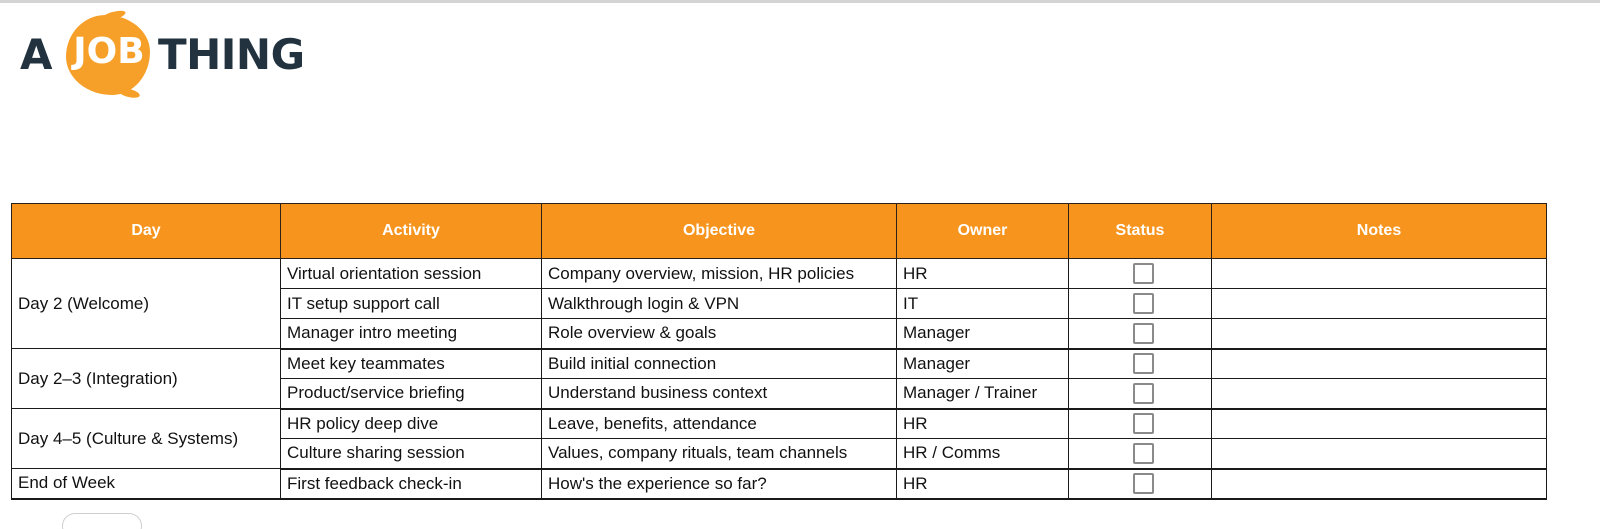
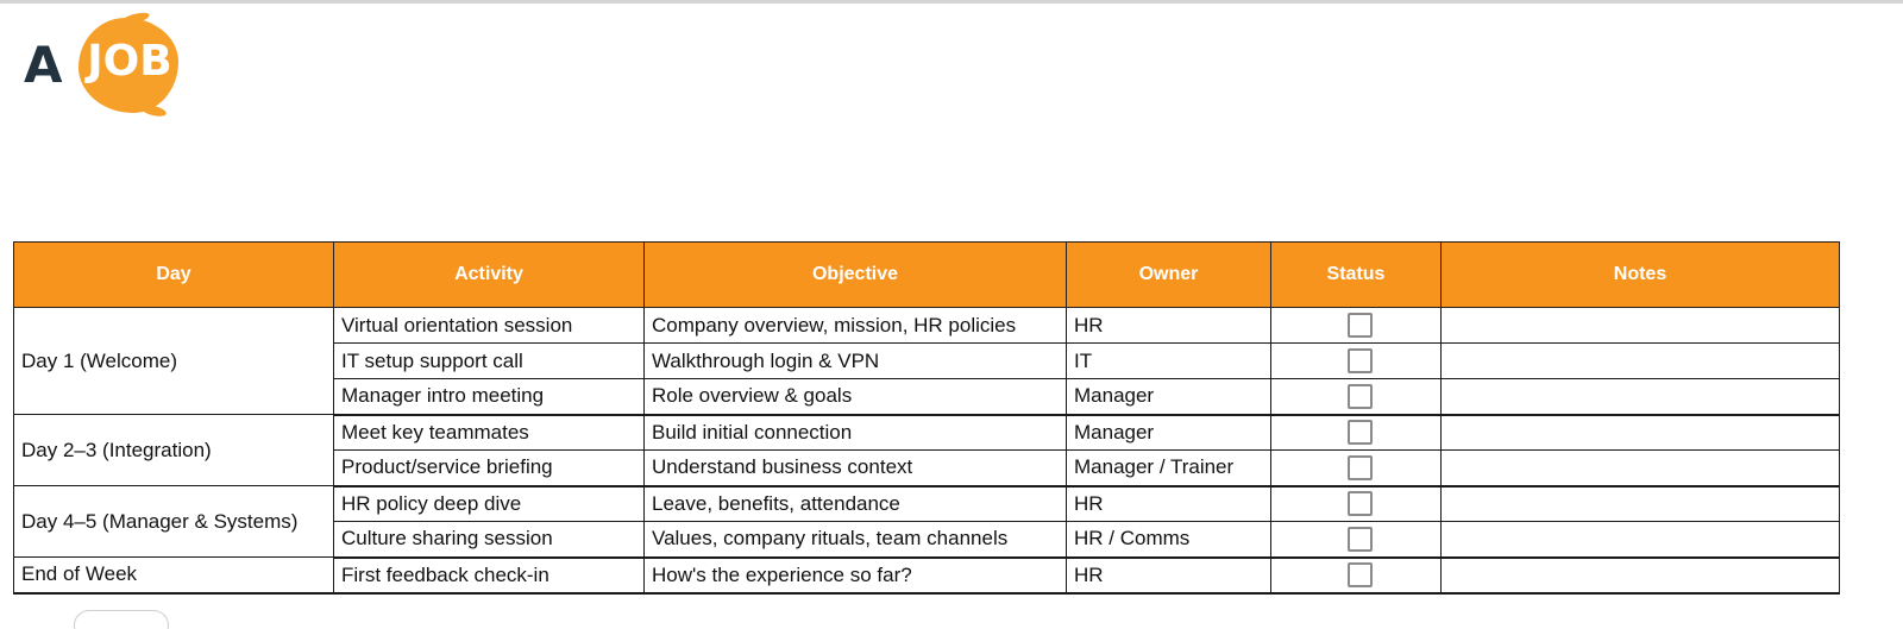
  A
  JOB
- THING
  Day	Activity	Objective	Owner	Status	Notes
- Day 2 (Welcome)	Virtual orientation session	Company overview, mission, HR policies	HR
+ Day 1 (Welcome)	Virtual orientation session	Company overview, mission, HR policies	HR
  IT setup support call	Walkthrough login & VPN	IT
  Manager intro meeting	Role overview & goals	Manager
  Day 2–3 (Integration)	Meet key teammates	Build initial connection	Manager
  Product/service briefing	Understand business context	Manager / Trainer
- Day 4–5 (Culture & Systems)	HR policy deep dive	Leave, benefits, attendance	HR
+ Day 4–5 (Manager & Systems)	HR policy deep dive	Leave, benefits, attendance	HR
  Culture sharing session	Values, company rituals, team channels	HR / Comms
  End of Week	First feedback check-in	How's the experience so far?	HR
